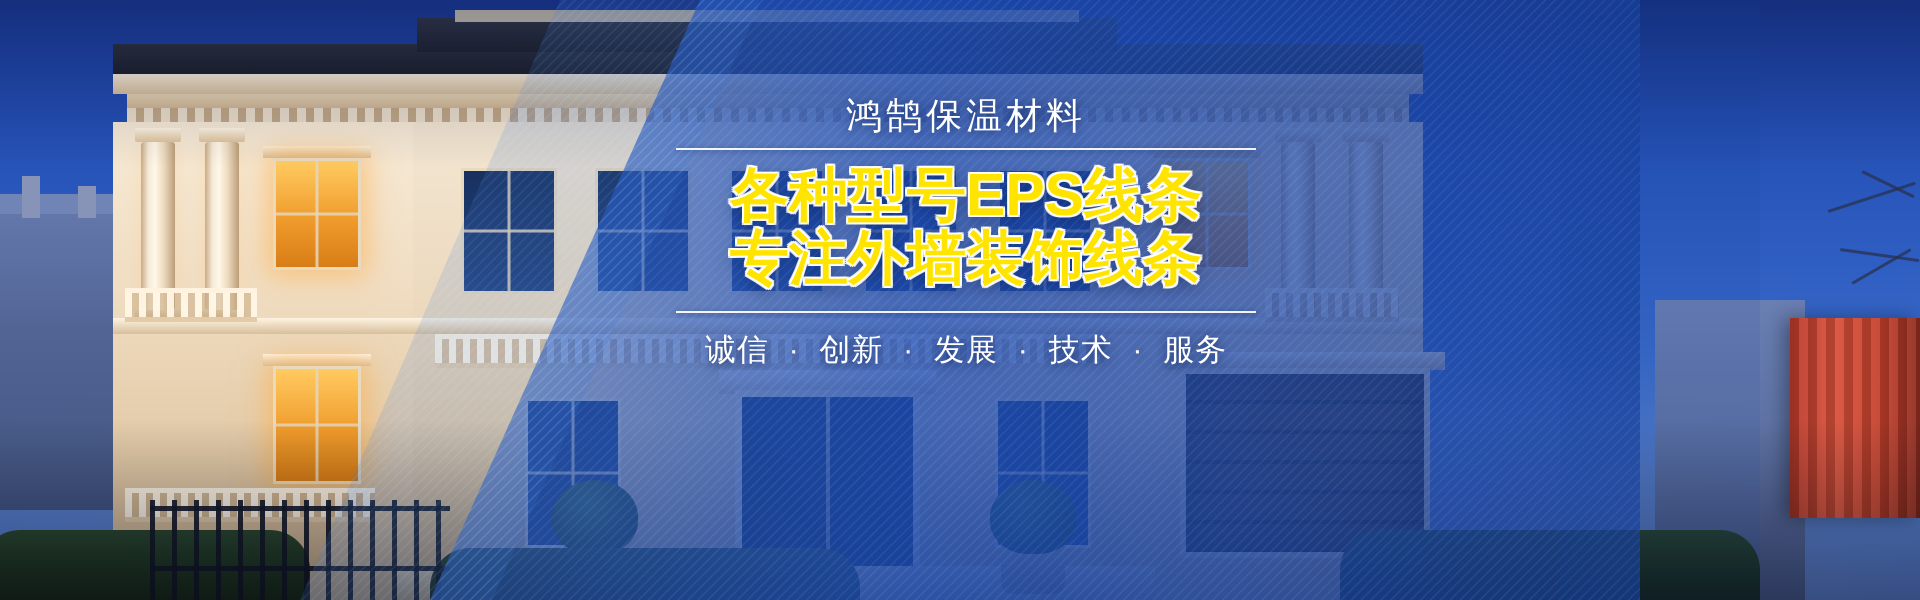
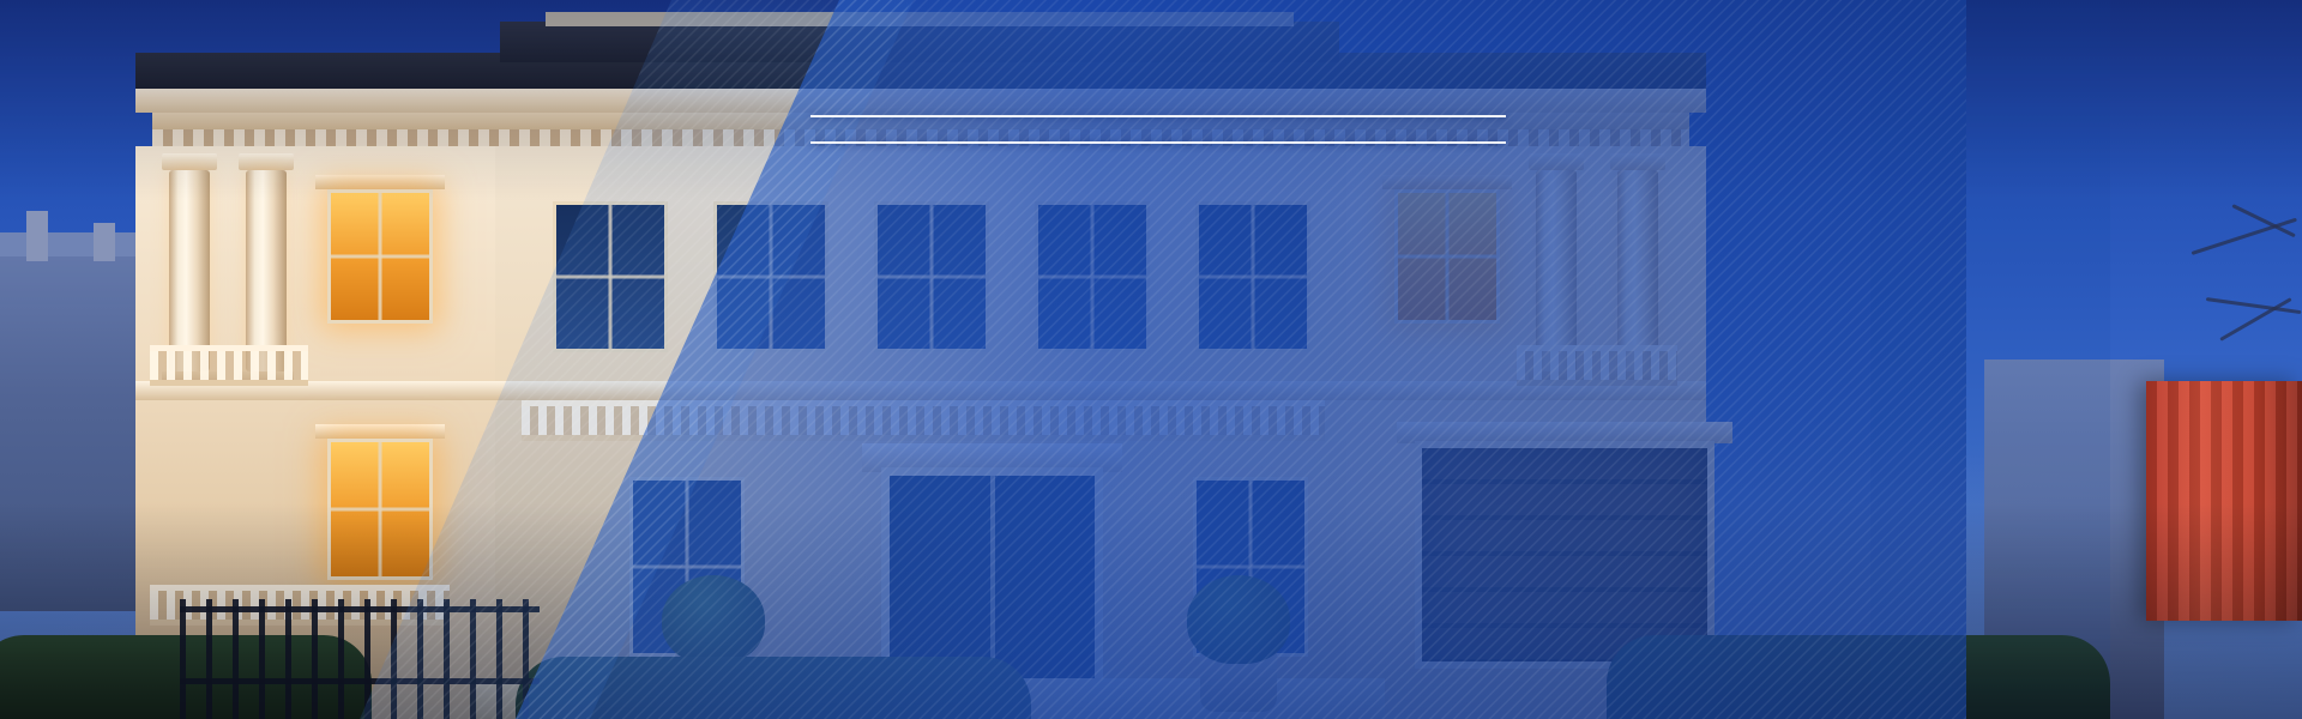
- 鸿鹄保温材料
- 各种型号EPS线条
- 专注外墙装饰线条
- 诚信 · 创新 · 发展 · 技术 · 服务
